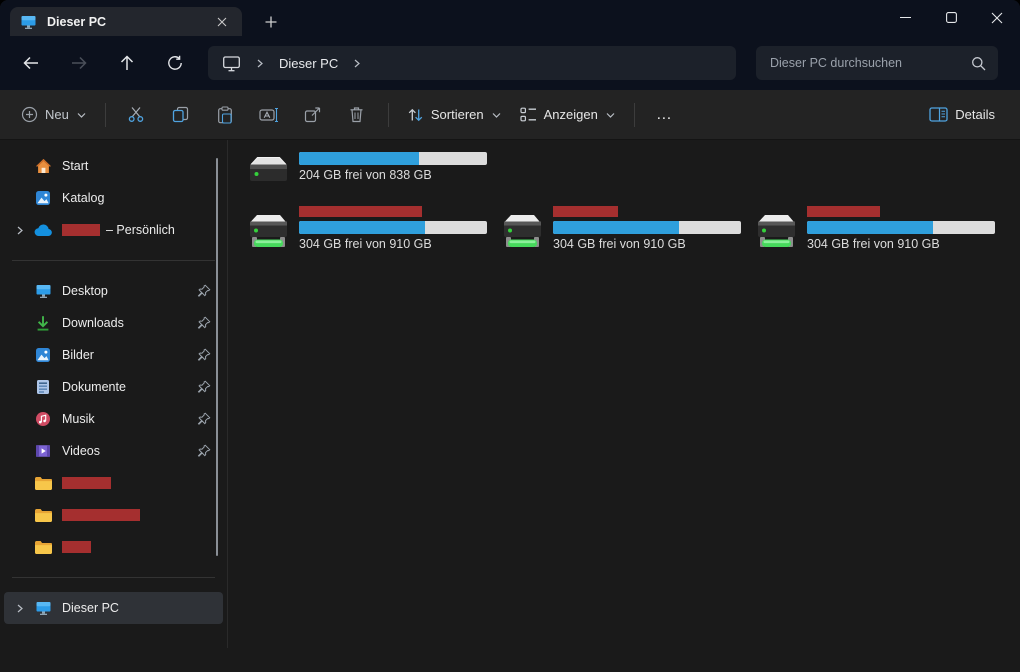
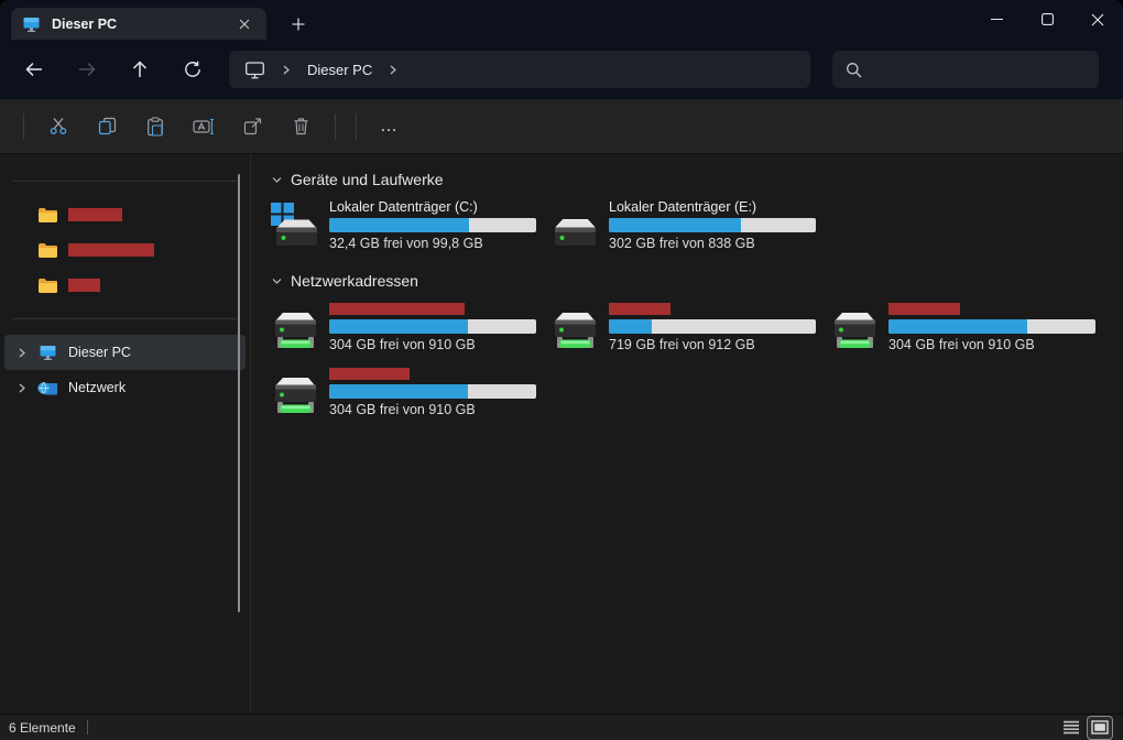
  Dieser PC
  Dieser PC
- Dieser PC durchsuchen
- Neu
- Sortieren
- Anzeigen
  …
- Details
- Start
- Katalog
- – Persönlich
- Desktop
- Downloads
- Bilder
- Dokumente
- Musik
- Videos
  Dieser PC
+ Netzwerk
+ Geräte und Laufwerke
+ Lokaler Datenträger (C:)
+ 32,4 GB frei von 99,8 GB
+ Lokaler Datenträger (E:)
- 204 GB frei von 838 GB
+ 302 GB frei von 838 GB
+ Netzwerkadressen
  304 GB frei von 910 GB
+ 719 GB frei von 912 GB
  304 GB frei von 910 GB
  304 GB frei von 910 GB
+ 6 Elemente
